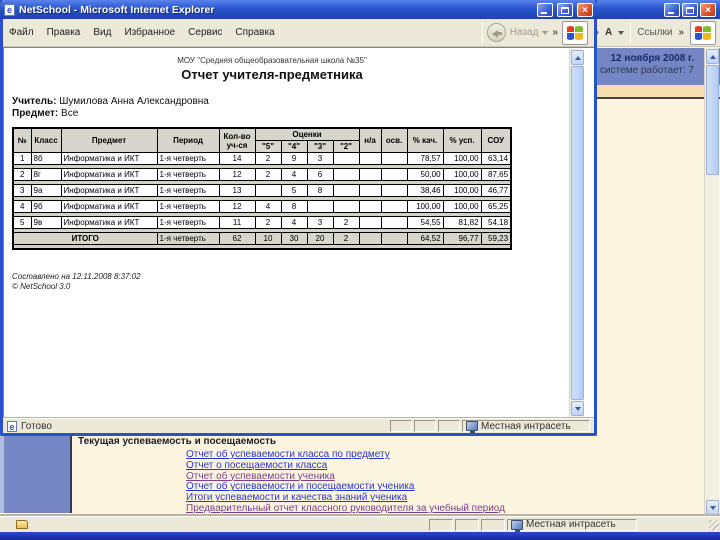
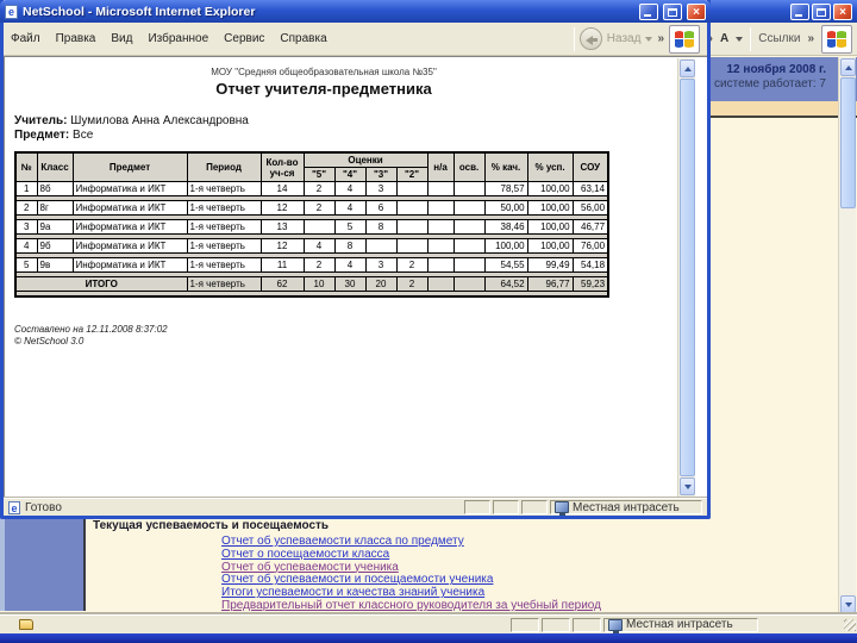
  ×
  А
  Ссылки
  »
  12 ноября 2008 г.
  системе работает: 7
  Текущая успеваемость и посещаемость
  Отчет об успеваемости класса по предмету
  Отчет о посещаемости класса
  Отчет об успеваемости ученика
  Отчет об успеваемости и посещаемости ученика
  Итоги успеваемости и качества знаний ученика
  Предварительный отчет классного руководителя за учебный период
  Местная интрасеть
  e
  NetSchool - Microsoft Internet Explorer
  ×
  Файл
  Правка
  Вид
  Избранное
  Сервис
  Справка
  Назад
  »
  МОУ "Средняя общеобразовательная школа №35"
  Отчет учителя-предметника
  Учитель: Шумилова Анна Александровна
  Предмет: Все
  №	Класс	Предмет	Период	Кол-во уч-ся	Оценки	н/а	осв.	% кач.	% усп.	СОУ
  "5"	"4"	"3"	"2"
- 1	8б	Информатика и ИКТ	1-я четверть	14	2	9	3				78,57	100,00	63,14
+ 1	8б	Информатика и ИКТ	1-я четверть	14	2	4	3				78,57	100,00	63,14
- 2	8г	Информатика и ИКТ	1-я четверть	12	2	4	6				50,00	100,00	87,65
+ 2	8г	Информатика и ИКТ	1-я четверть	12	2	4	6				50,00	100,00	56,00
  3	9а	Информатика и ИКТ	1-я четверть	13		5	8				38,46	100,00	46,77
- 4	9б	Информатика и ИКТ	1-я четверть	12	4	8					100,00	100,00	65,25
+ 4	9б	Информатика и ИКТ	1-я четверть	12	4	8					100,00	100,00	76,00
- 5	9в	Информатика и ИКТ	1-я четверть	11	2	4	3	2			54,55	81,82	54,18
+ 5	9в	Информатика и ИКТ	1-я четверть	11	2	4	3	2			54,55	99,49	54,18
  ИТОГО	1-я четверть	62	10	30	20	2			64,52	96,77	59,23
  Составлено на 12.11.2008 8:37:02
  © NetSchool 3.0
  e
  Готово
  Местная интрасеть
